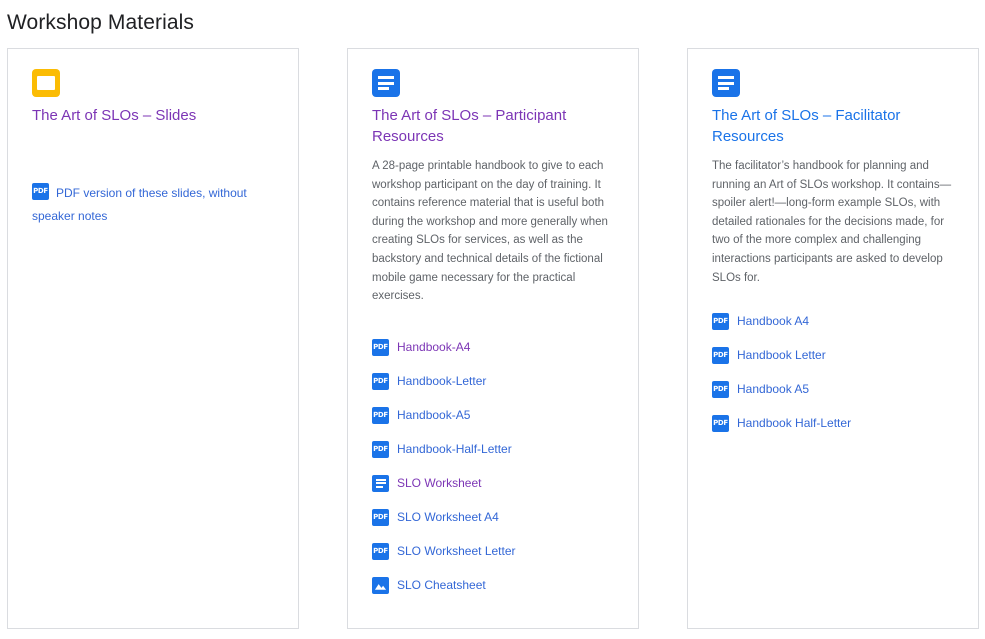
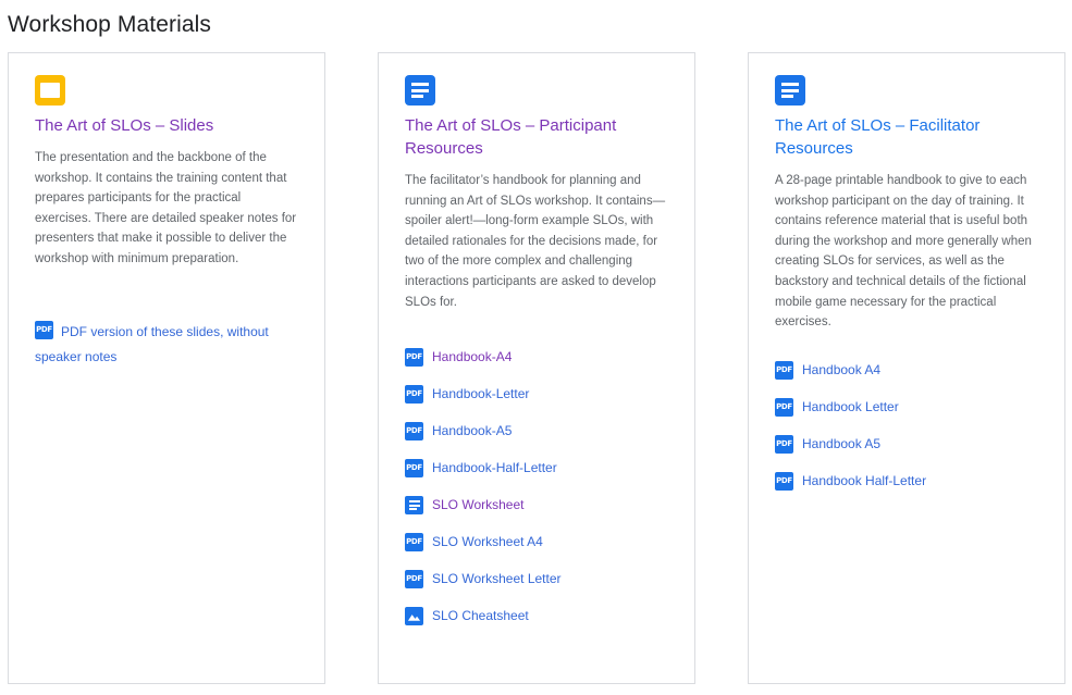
  Workshop Materials
  The Art of SLOs – Slides
+ The presentation and the backbone of the workshop. It contains the training content that prepares participants for the practical exercises. There are detailed speaker notes for presenters that make it possible to deliver the workshop with minimum preparation.
  PDF
  PDF version of these slides, without speaker notes
  The Art of SLOs – Participant Resources
- A 28-page printable handbook to give to each workshop participant on the day of training. It contains reference material that is useful both during the workshop and more generally when creating SLOs for services, as well as the backstory and technical details of the fictional mobile game necessary for the practical exercises.
+ The facilitator’s handbook for planning and running an Art of SLOs workshop. It contains—spoiler alert!—long-form example SLOs, with detailed rationales for the decisions made, for two of the more complex and challenging interactions participants are asked to develop SLOs for.
  PDF
  Handbook-A4
  PDF
  Handbook-Letter
  PDF
  Handbook-A5
  PDF
  Handbook-Half-Letter
  SLO Worksheet
  PDF
  SLO Worksheet A4
  PDF
  SLO Worksheet Letter
  SLO Cheatsheet
  The Art of SLOs – Facilitator Resources
- The facilitator’s handbook for planning and running an Art of SLOs workshop. It contains—spoiler alert!—long-form example SLOs, with detailed rationales for the decisions made, for two of the more complex and challenging interactions participants are asked to develop SLOs for.
+ A 28-page printable handbook to give to each workshop participant on the day of training. It contains reference material that is useful both during the workshop and more generally when creating SLOs for services, as well as the backstory and technical details of the fictional mobile game necessary for the practical exercises.
  PDF
  Handbook A4
  PDF
  Handbook Letter
  PDF
  Handbook A5
  PDF
  Handbook Half-Letter
